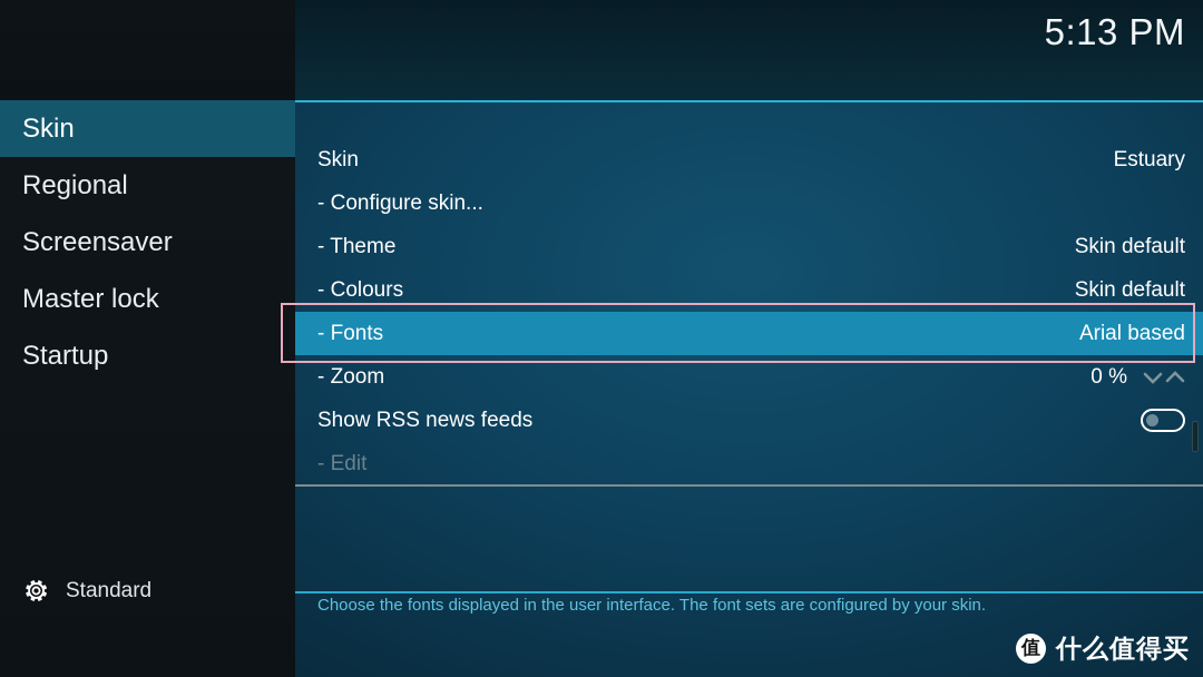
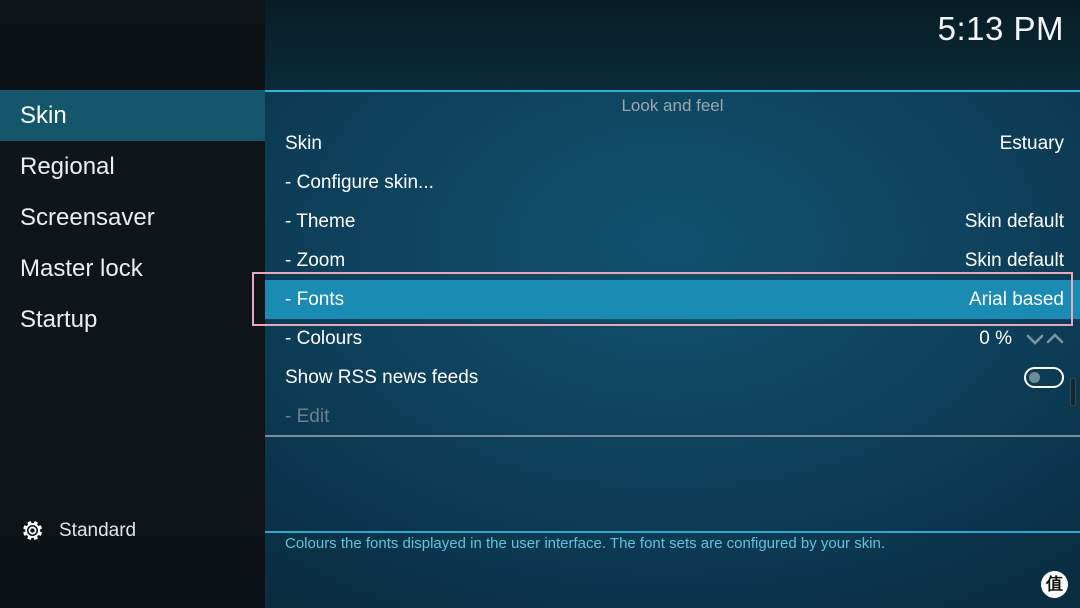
  5:13 PM
  Skin
  Regional
  Screensaver
  Master lock
  Startup
  Standard
+ Look and feel
  Skin
  Estuary
  - Configure skin...
  - Theme
  Skin default
- - Colours
+ - Zoom
  Skin default
  - Fonts
  Arial based
- - Zoom
+ - Colours
  0 %
  Show RSS news feeds
  - Edit
- Choose the fonts displayed in the user interface. The font sets are configured by your skin.
+ Colours the fonts displayed in the user interface. The font sets are configured by your skin.
  值
- 什么值得买
